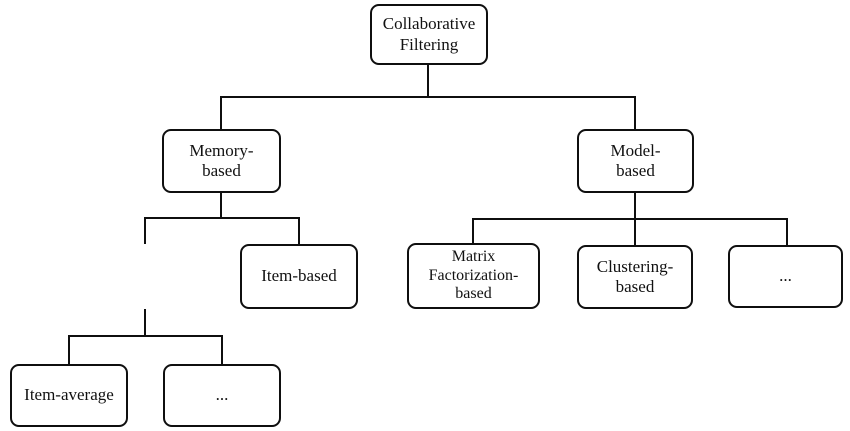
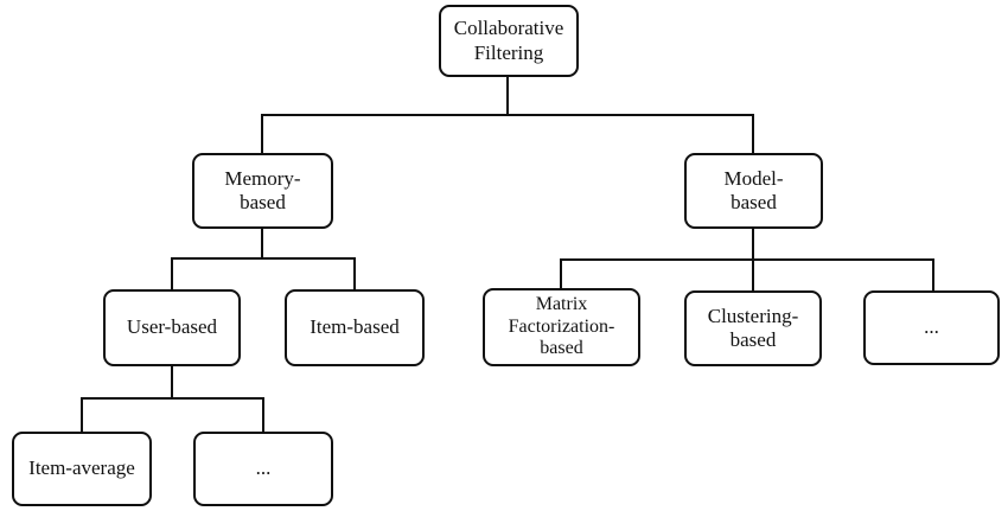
  Collaborative
  Filtering
  Memory-
  based
  Model-
  based
+ User-based
  Item-based
  Matrix
  Factorization-
  based
  Clustering-
  based
  ...
  Item-average
  ...
